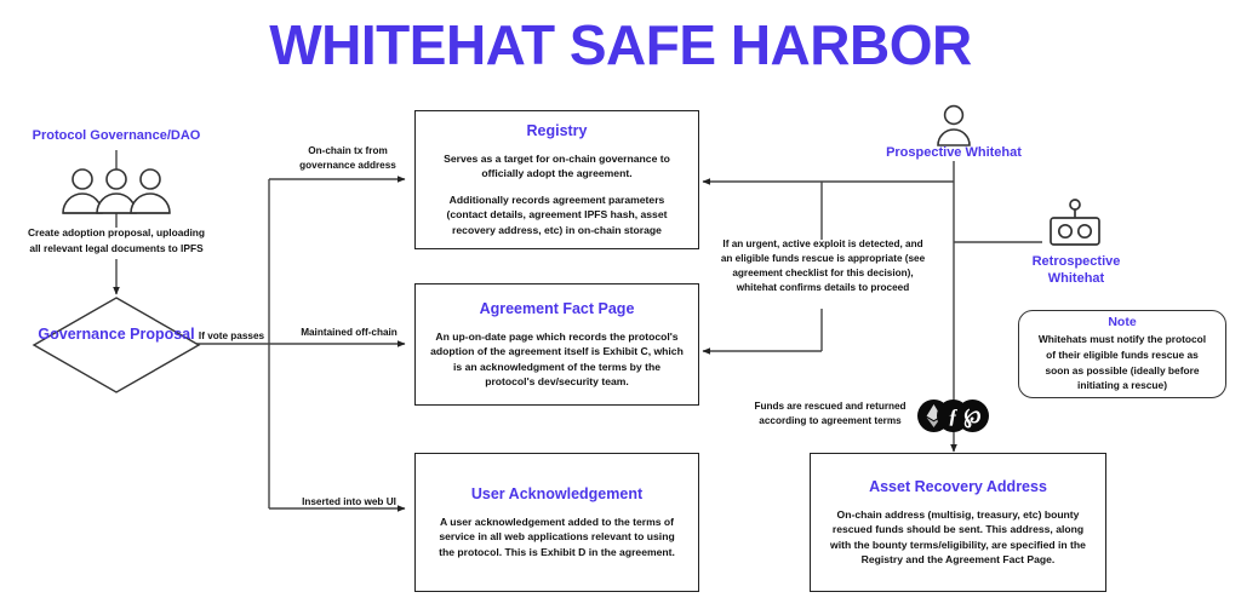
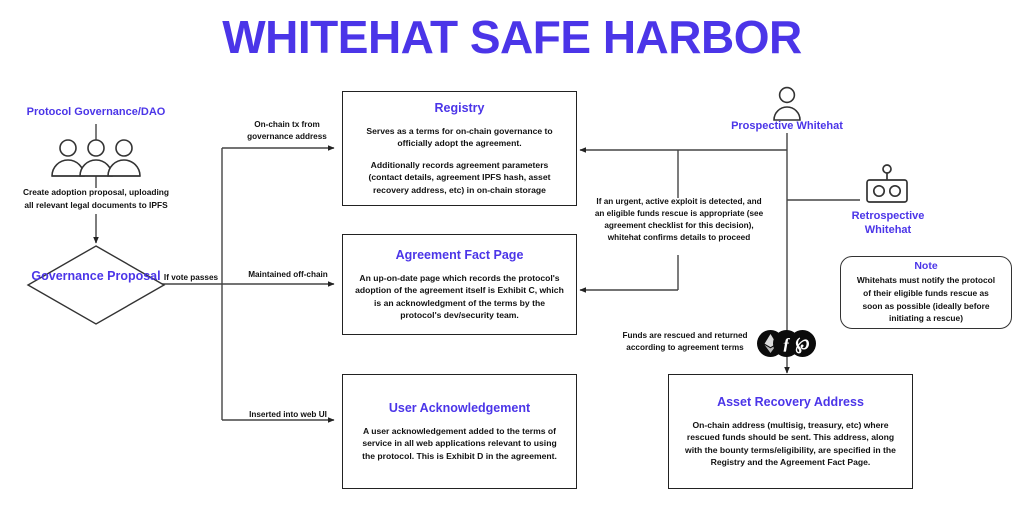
  WHITEHAT SAFE HARBOR
  Protocol Governance/DAO
  Create adoption proposal, uploading
  all relevant legal documents to IPFS
  Governance Proposal
  If vote passes
  On-chain tx from
  governance address
  Maintained off-chain
  Inserted into web UI
  Registry
- Serves as a target for on-chain governance to officially adopt the agreement.
+ Serves as a terms for on-chain governance to officially adopt the agreement.
  Additionally records agreement parameters (contact details, agreement IPFS hash, asset recovery address, etc) in on-chain storage
  Agreement Fact Page
  An up-on-date page which records the protocol's adoption of the agreement itself is Exhibit C, which is an acknowledgment of the terms by the protocol's dev/security team.
  User Acknowledgement
  A user acknowledgement added to the terms of service in all web applications relevant to using the protocol. This is Exhibit D in the agreement.
  If an urgent, active exploit is detected, and
  an eligible funds rescue is appropriate (see
  agreement checklist for this decision),
  whitehat confirms details to proceed
  Funds are rescued and returned
  according to agreement terms
  ƒ
  ℘
  Prospective Whitehat
  Retrospective
  Whitehat
  Note
  Whitehats must notify the protocol
  of their eligible funds rescue as
  soon as possible (ideally before
  initiating a rescue)
  Asset Recovery Address
- On-chain address (multisig, treasury, etc) bounty rescued funds should be sent. This address, along with the bounty terms/eligibility, are specified in the Registry and the Agreement Fact Page.
+ On-chain address (multisig, treasury, etc) where rescued funds should be sent. This address, along with the bounty terms/eligibility, are specified in the Registry and the Agreement Fact Page.
